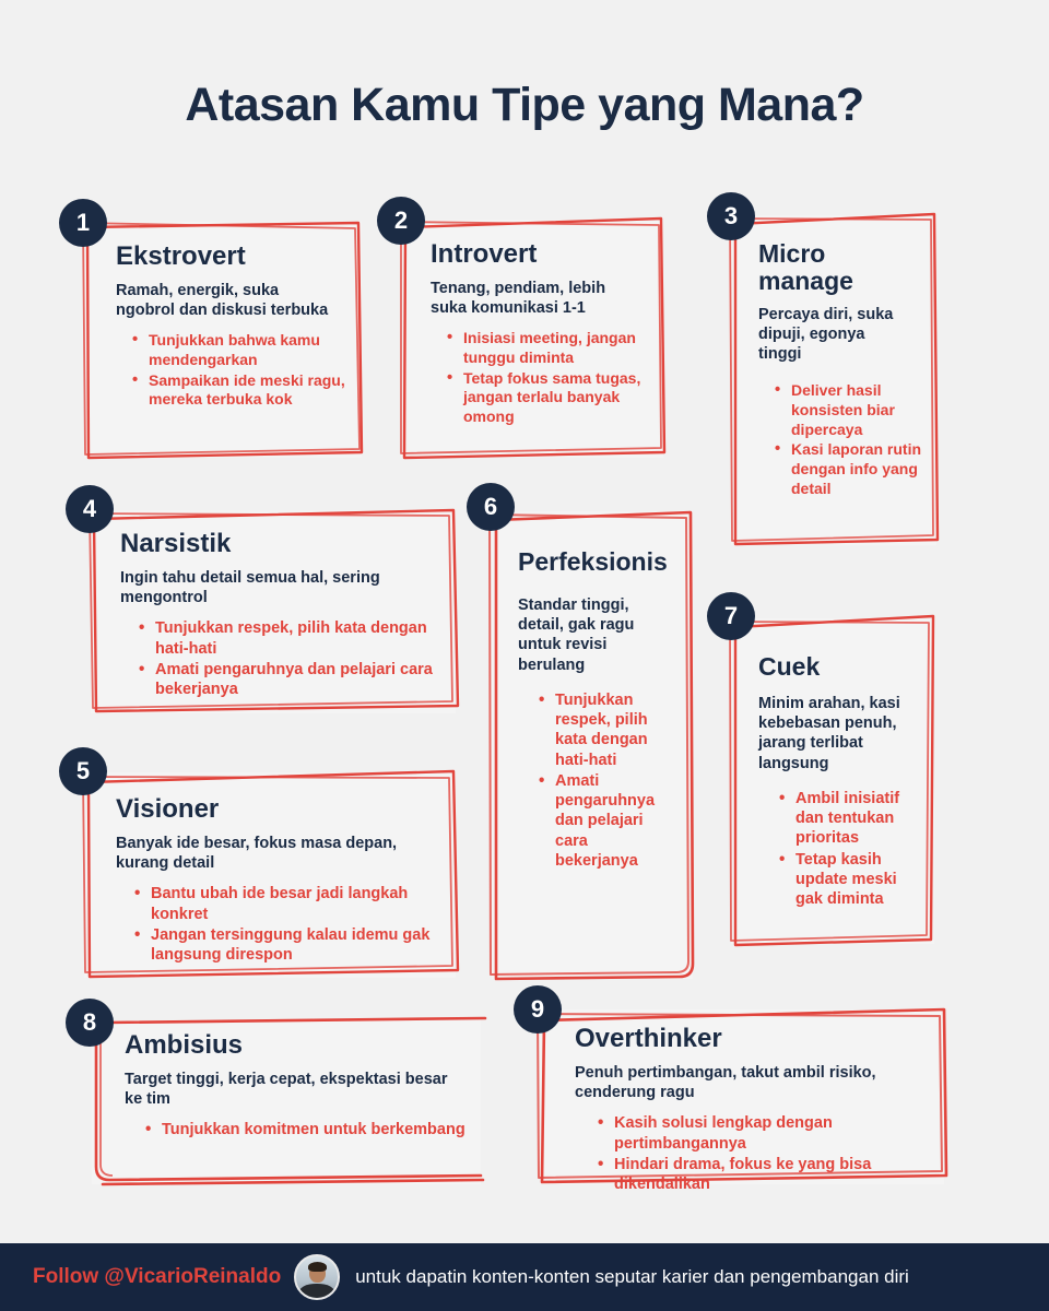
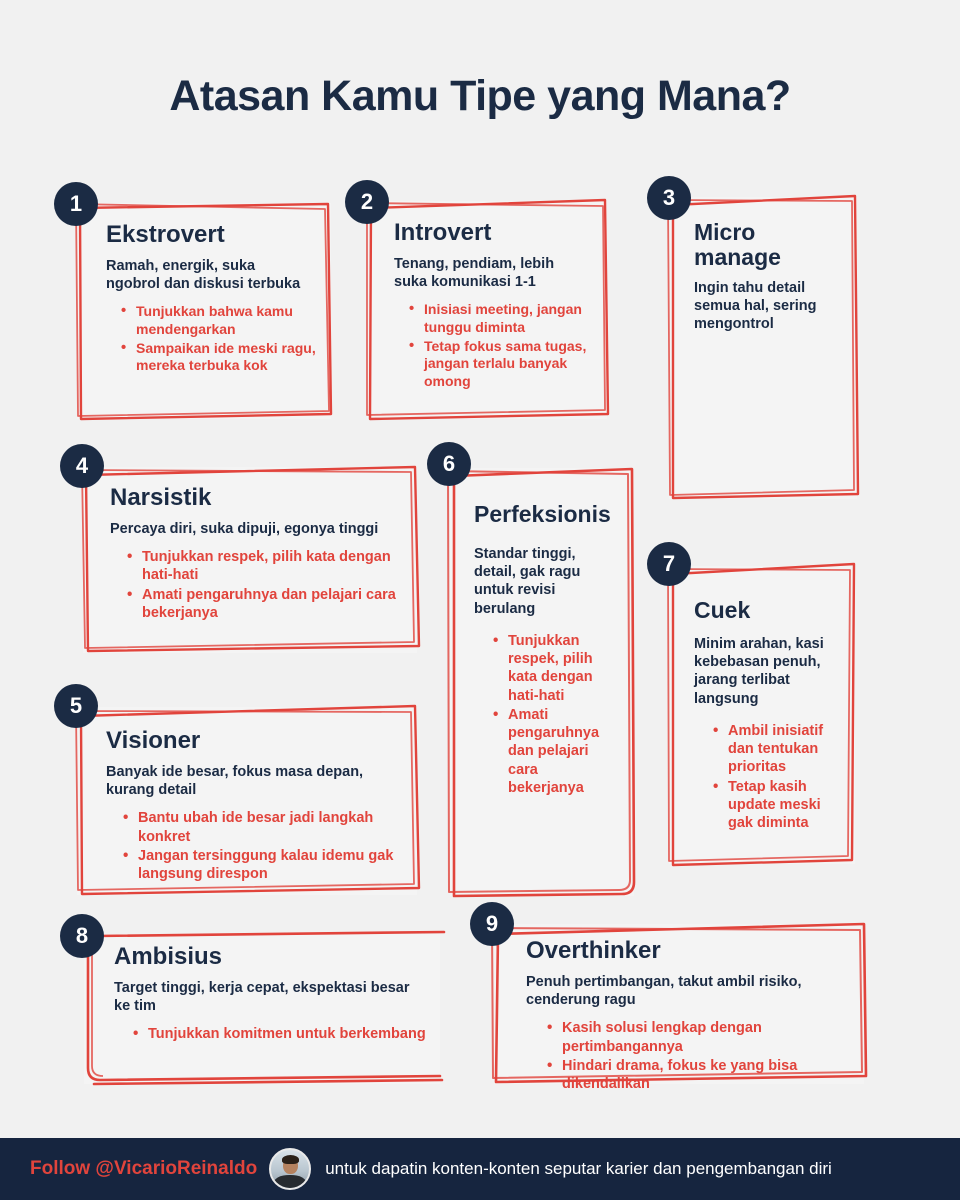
  Atasan Kamu Tipe yang Mana?
  1
  Ekstrovert
  Ramah, energik, suka ngobrol dan diskusi terbuka
  Tunjukkan bahwa kamu mendengarkan
  Sampaikan ide meski ragu, mereka terbuka kok
  2
  Introvert
  Tenang, pendiam, lebih suka komunikasi 1-1
  Inisiasi meeting, jangan tunggu diminta
  Tetap fokus sama tugas, jangan terlalu banyak omong
  3
  Micro manage
- Percaya diri, suka dipuji, egonya tinggi
+ Ingin tahu detail semua hal, sering mengontrol
- Deliver hasil konsisten biar dipercaya
- Kasi laporan rutin dengan info yang detail
  4
  Narsistik
- Ingin tahu detail semua hal, sering mengontrol
+ Percaya diri, suka dipuji, egonya tinggi
  Tunjukkan respek, pilih kata dengan hati-hati
  Amati pengaruhnya dan pelajari cara bekerjanya
  5
  Visioner
  Banyak ide besar, fokus masa depan, kurang detail
  Bantu ubah ide besar jadi langkah konkret
  Jangan tersinggung kalau idemu gak langsung direspon
  6
  Perfeksionis
  Standar tinggi, detail, gak ragu untuk revisi berulang
  Tunjukkan respek, pilih kata dengan hati-hati
  Amati pengaruhnya dan pelajari cara bekerjanya
  7
  Cuek
  Minim arahan, kasi kebebasan penuh, jarang terlibat langsung
  Ambil inisiatif dan tentukan prioritas
  Tetap kasih update meski gak diminta
  8
  Ambisius
  Target tinggi, kerja cepat, ekspektasi besar ke tim
  Tunjukkan komitmen untuk berkembang
  9
  Overthinker
  Penuh pertimbangan, takut ambil risiko, cenderung ragu
  Kasih solusi lengkap dengan pertimbangannya
  Hindari drama, fokus ke yang bisa dikendalikan
  Follow @VicarioReinaldo
  untuk dapatin konten-konten seputar karier dan pengembangan diri
